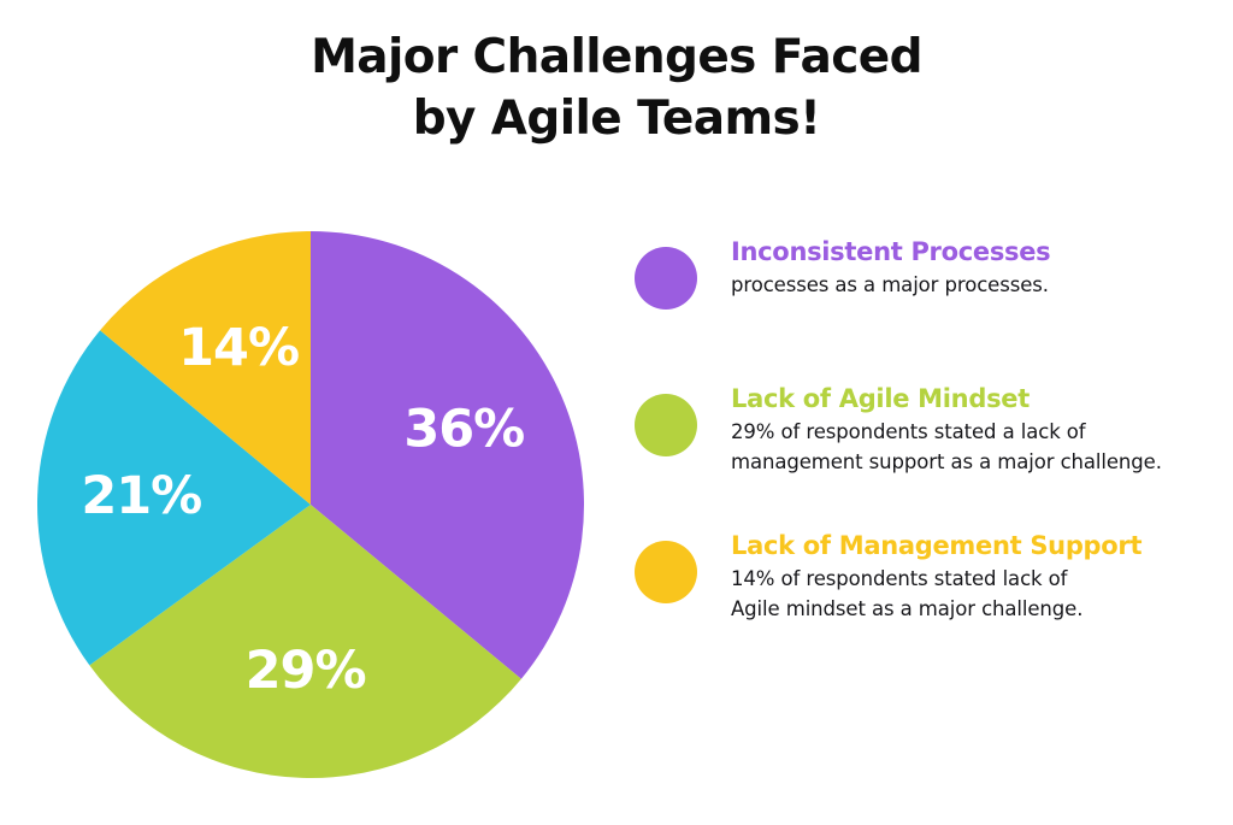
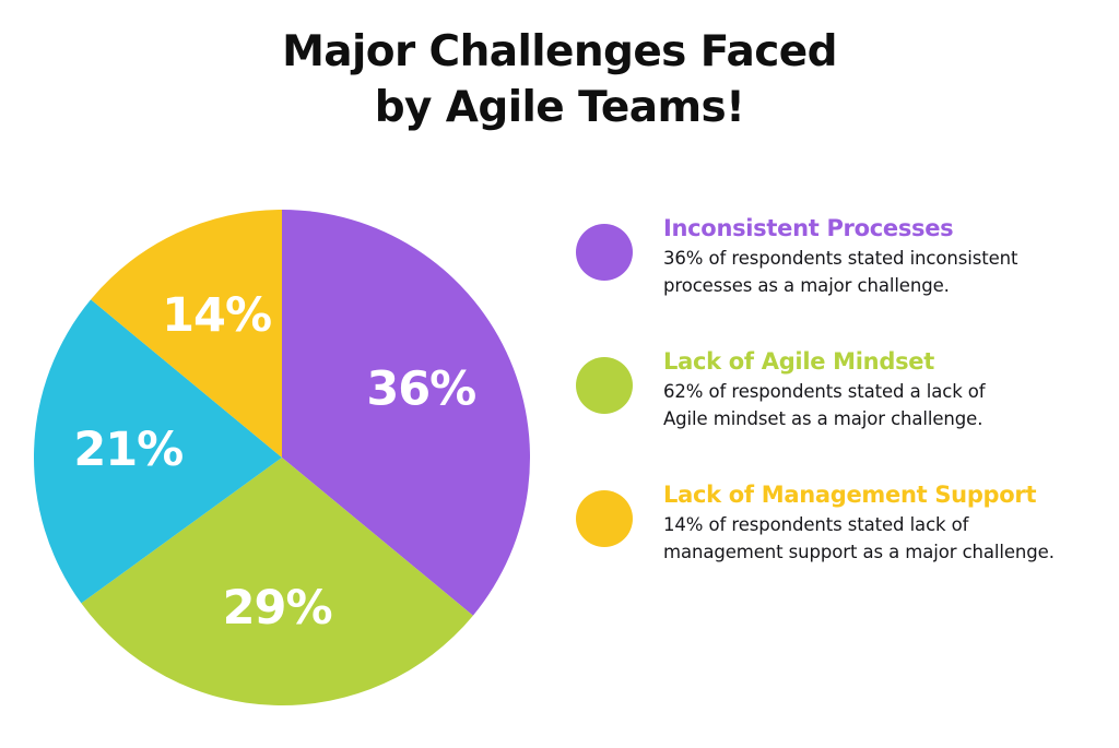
  Major Challenges Faced
  by Agile Teams!
  36%
  29%
  21%
  14%
  Inconsistent Processes
+ 36% of respondents stated inconsistent
- processes as a major processes.
+ processes as a major challenge.
  Lack of Agile Mindset
- 29% of respondents stated a lack of
+ 62% of respondents stated a lack of
- management support as a major challenge.
+ Agile mindset as a major challenge.
  Lack of Management Support
  14% of respondents stated lack of
- Agile mindset as a major challenge.
+ management support as a major challenge.
